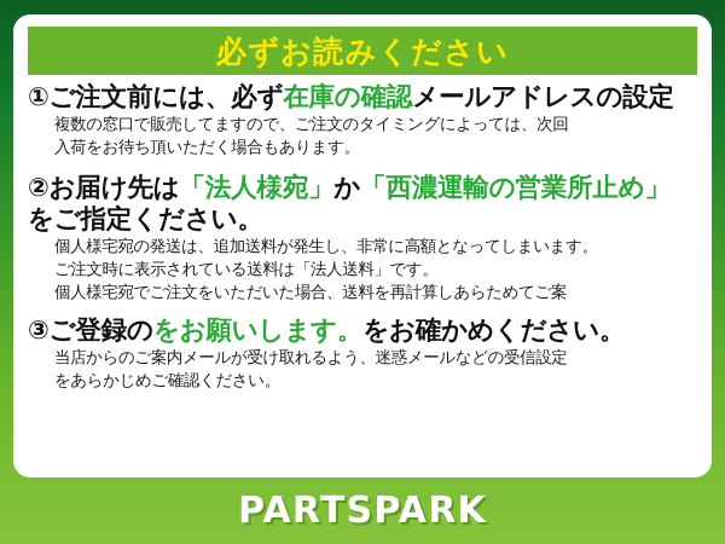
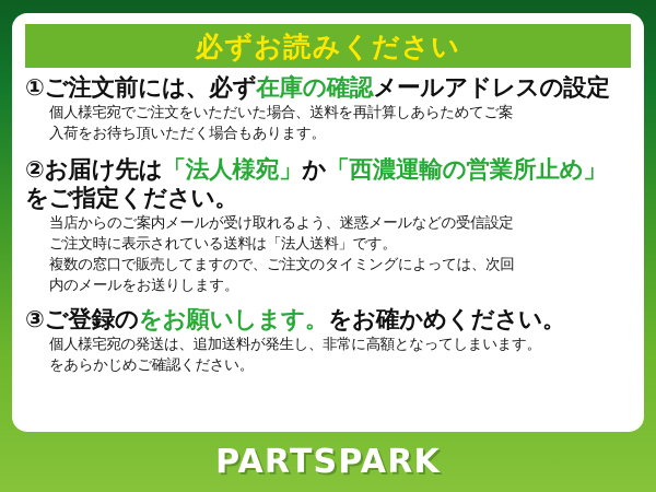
  必ずお読みください
  ①ご注文前には、必ず在庫の確認メールアドレスの設定
- 複数の窓口で販売してますので、ご注文のタイミングによっては、次回
+ 個人様宅宛でご注文をいただいた場合、送料を再計算しあらためてご案
  入荷をお待ち頂いただく場合もあります。
  ②お届け先は「法人様宛」か「西濃運輸の営業所止め」
  をご指定ください。
- 個人様宅宛の発送は、追加送料が発生し、非常に高額となってしまいます。
+ 当店からのご案内メールが受け取れるよう、迷惑メールなどの受信設定
  ご注文時に表示されている送料は「法人送料」です。
- 個人様宅宛でご注文をいただいた場合、送料を再計算しあらためてご案
+ 複数の窓口で販売してますので、ご注文のタイミングによっては、次回
+ 内のメールをお送りします。
  ③ご登録のをお願いします。をお確かめください。
- 当店からのご案内メールが受け取れるよう、迷惑メールなどの受信設定
+ 個人様宅宛の発送は、追加送料が発生し、非常に高額となってしまいます。
  をあらかじめご確認ください。
  PARTSPARK
